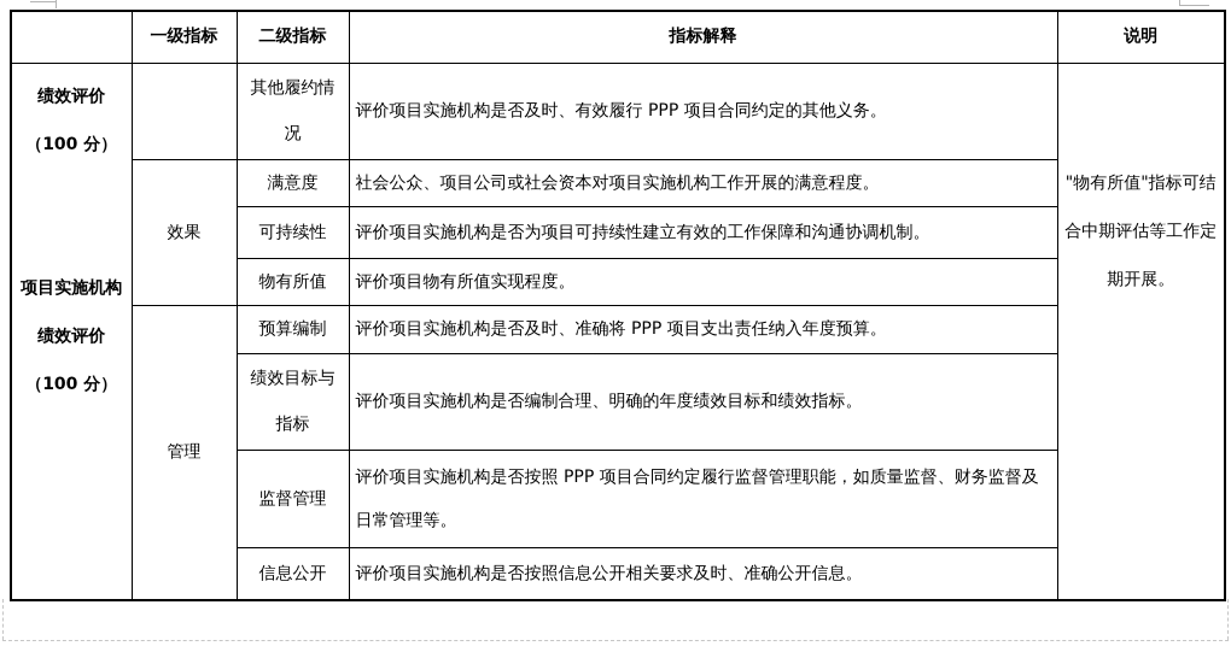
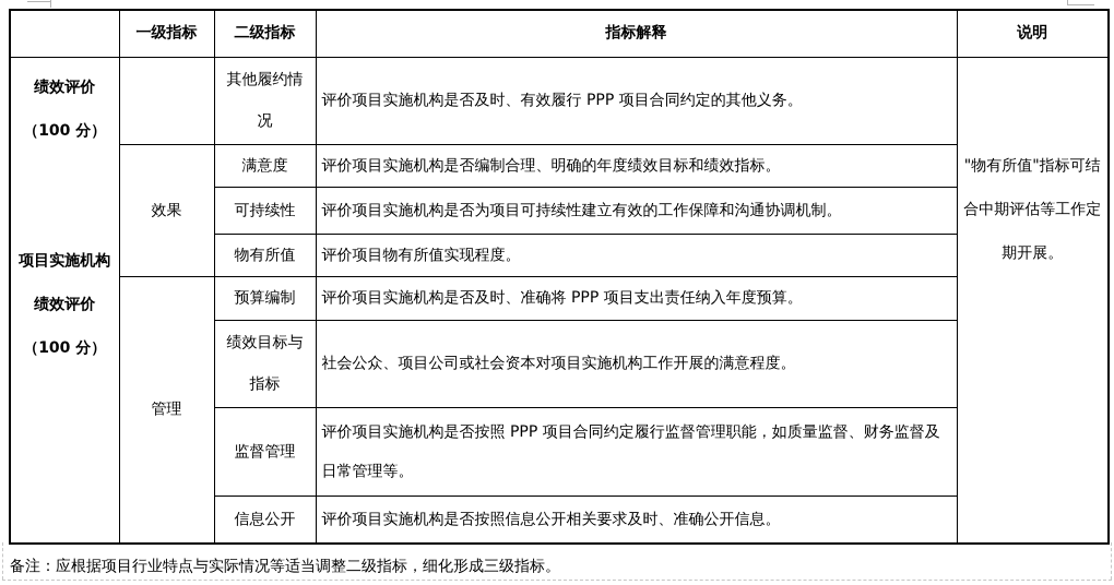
  	一级指标	二级指标	指标解释	说明
  绩效评价 （100 分） 项目实施机构 绩效评价 （100 分）		其他履约情况	评价项目实施机构是否及时、有效履行 PPP 项目合同约定的其他义务。	"物有所值"指标可结合中期评估等工作定期开展。
- 效果	满意度	社会公众、项目公司或社会资本对项目实施机构工作开展的满意程度。
+ 效果	满意度	评价项目实施机构是否编制合理、明确的年度绩效目标和绩效指标。
  可持续性	评价项目实施机构是否为项目可持续性建立有效的工作保障和沟通协调机制。
  物有所值	评价项目物有所值实现程度。
  管理	预算编制	评价项目实施机构是否及时、准确将 PPP 项目支出责任纳入年度预算。
- 绩效目标与指标	评价项目实施机构是否编制合理、明确的年度绩效目标和绩效指标。
+ 绩效目标与指标	社会公众、项目公司或社会资本对项目实施机构工作开展的满意程度。
  监督管理	评价项目实施机构是否按照 PPP 项目合同约定履行监督管理职能，如质量监督、财务监督及日常管理等。
  信息公开	评价项目实施机构是否按照信息公开相关要求及时、准确公开信息。
+ 备注：应根据项目行业特点与实际情况等适当调整二级指标，细化形成三级指标。
